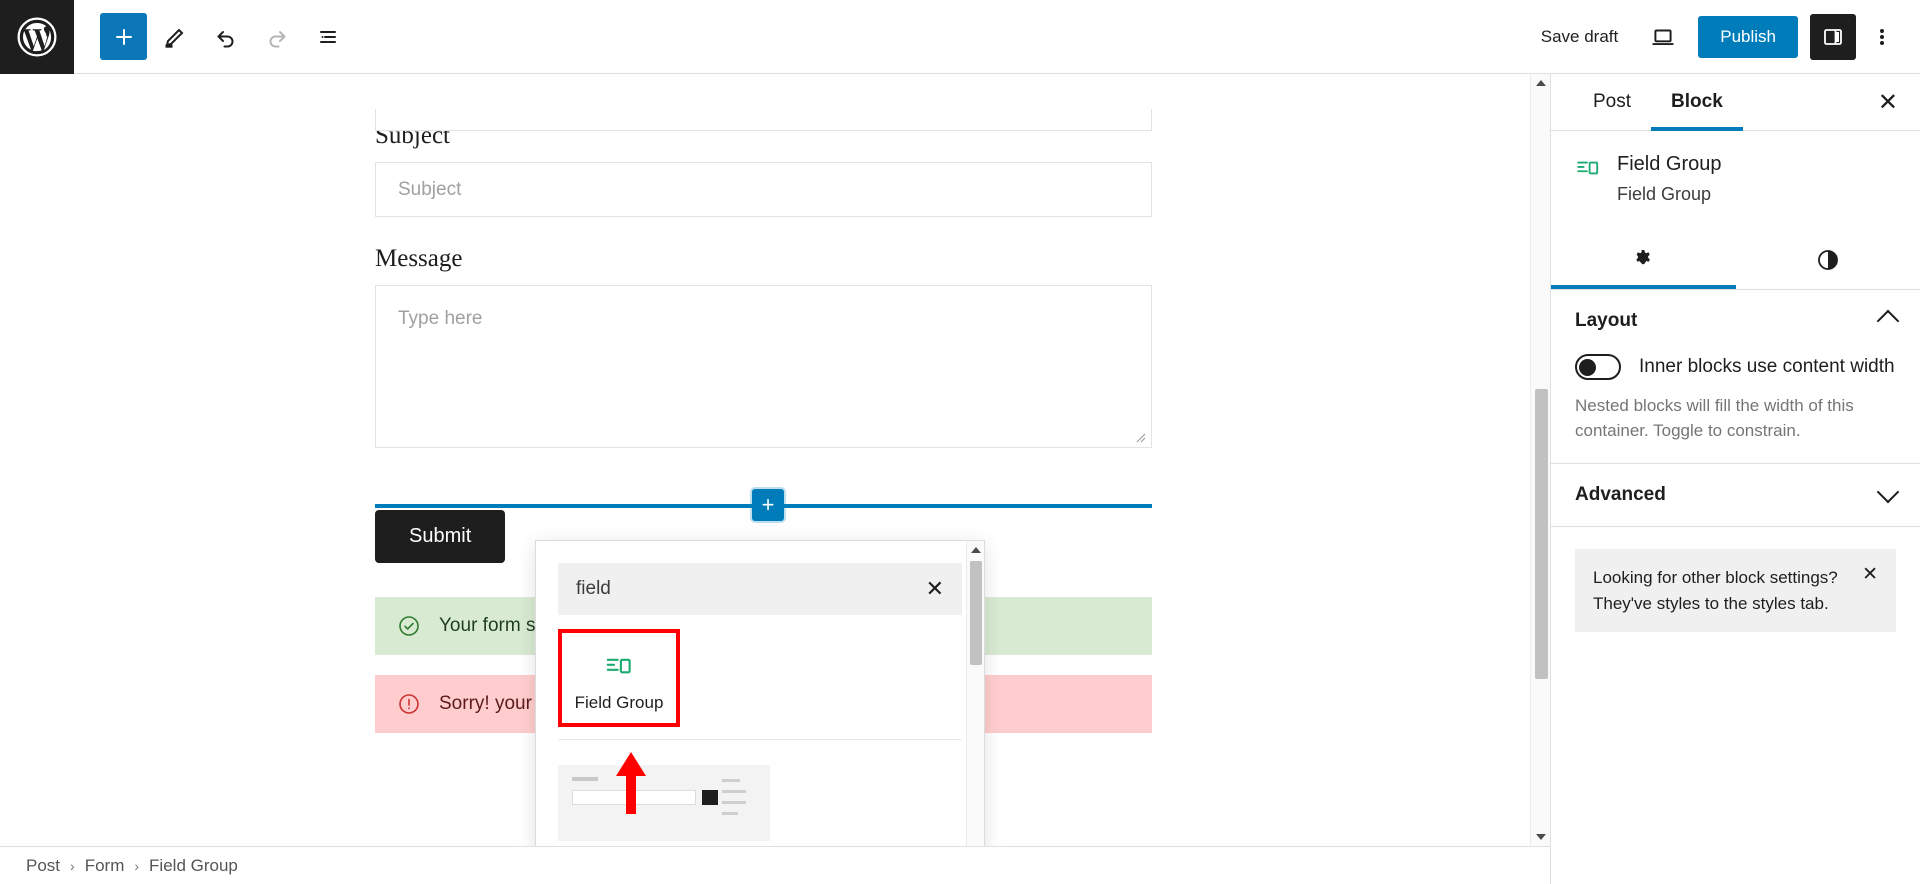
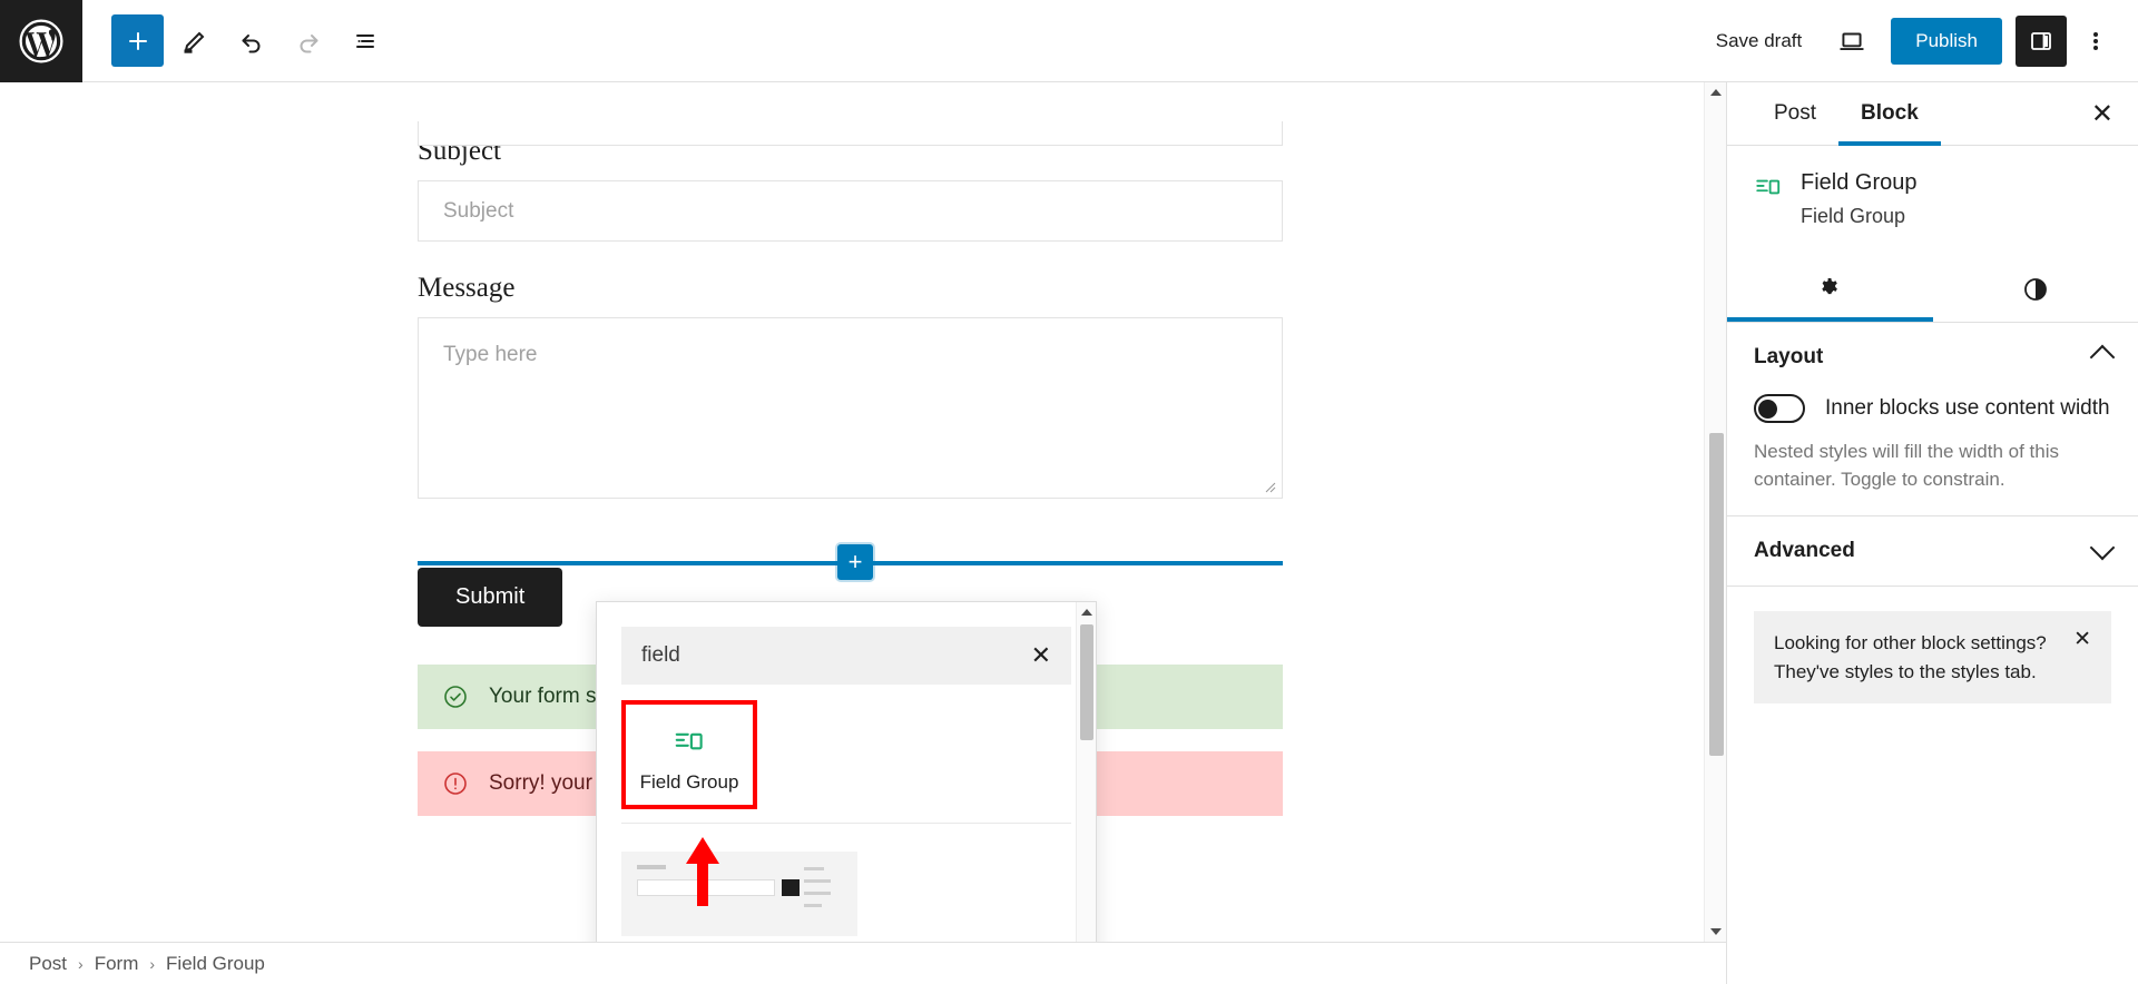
  Save draft
  Publish
  Subject
  Subject
  Message
  Type here
  Submit
  +
  field
  ✕
  Field Group
  Post
  Block
  ✕
  Field Group
  Field Group
  Layout
  Inner blocks use content width
- Nested blocks will fill the width of this container. Toggle to constrain.
+ Nested styles will fill the width of this container. Toggle to constrain.
  Advanced
  Looking for other block settings?
  They've styles to the styles tab.
  ✕
  Post
  ›
  Form
  ›
  Field Group
